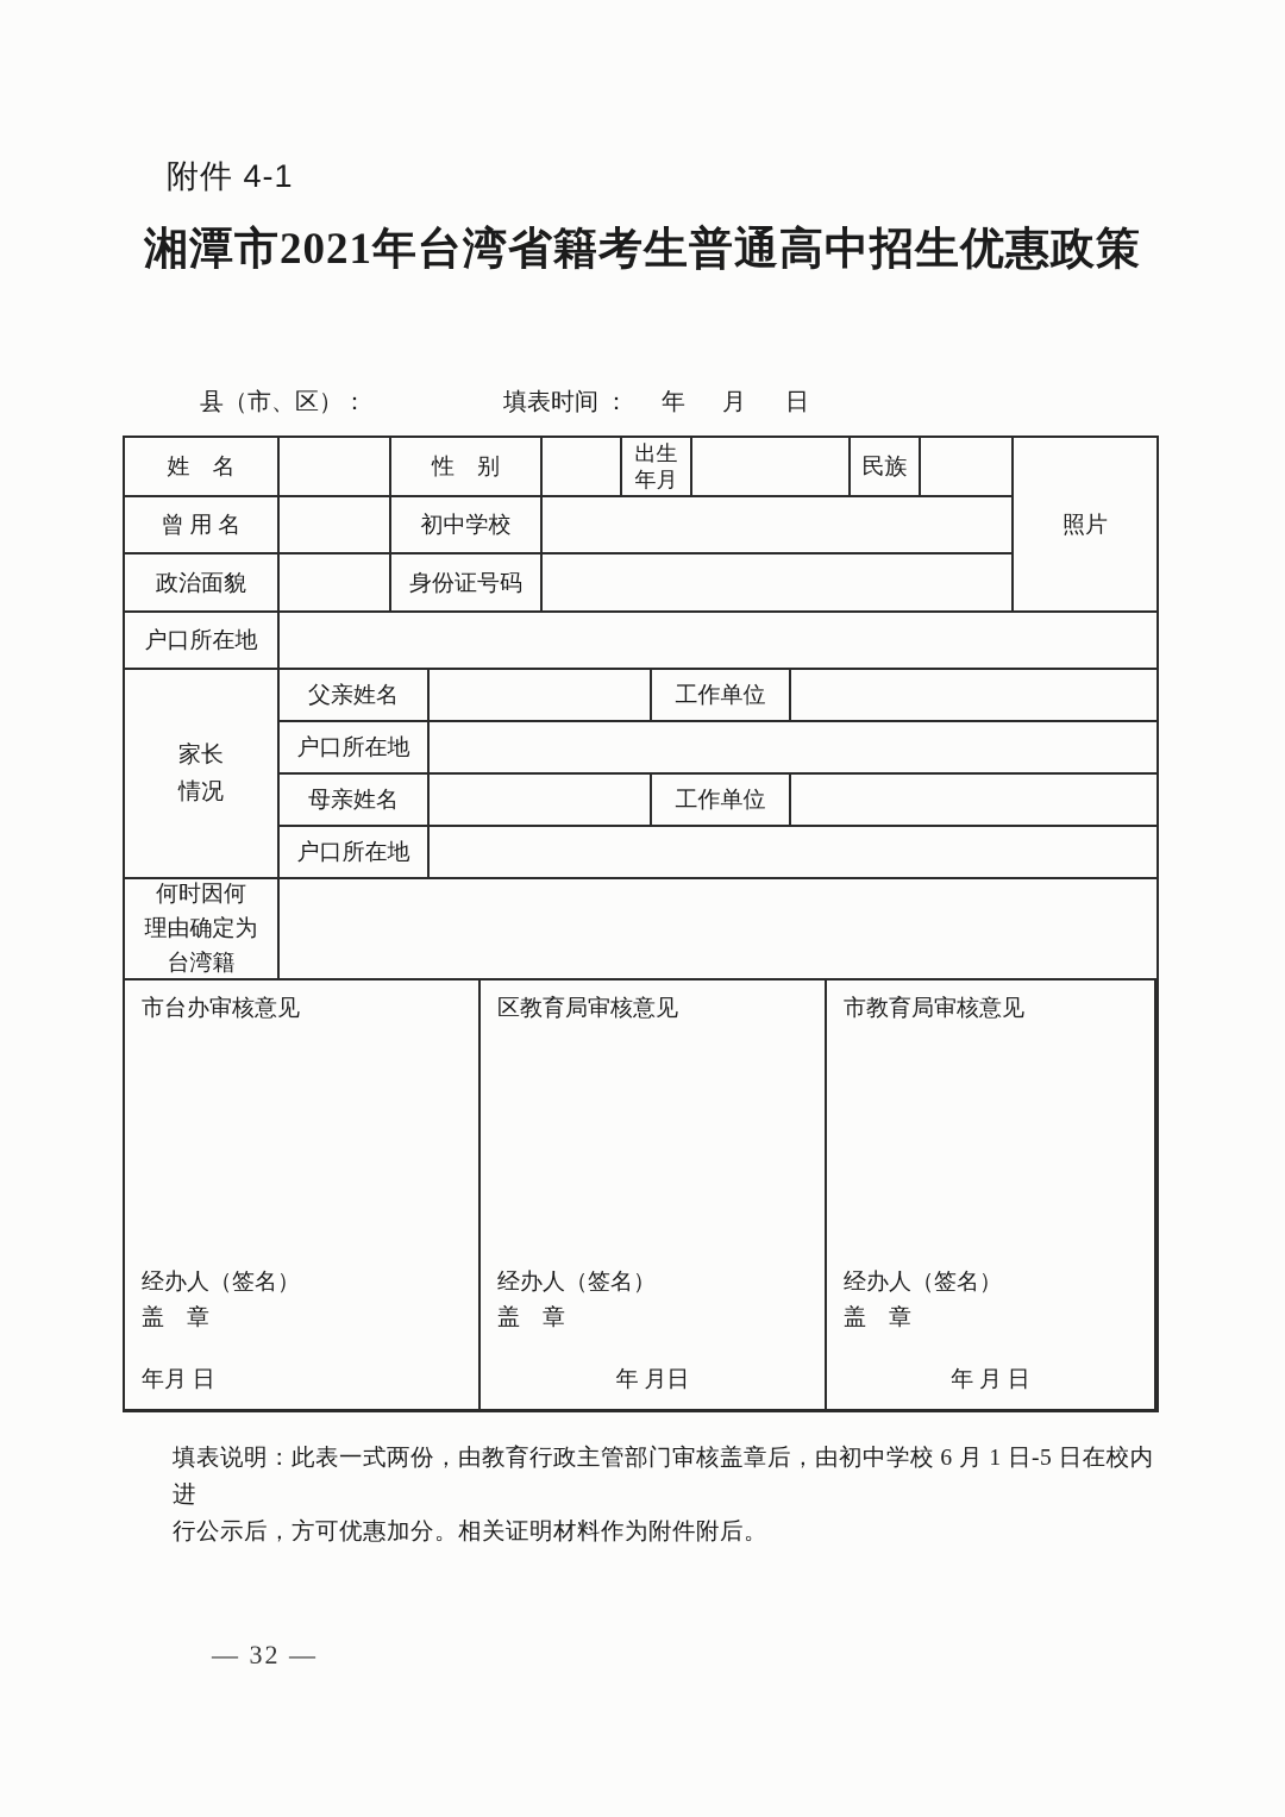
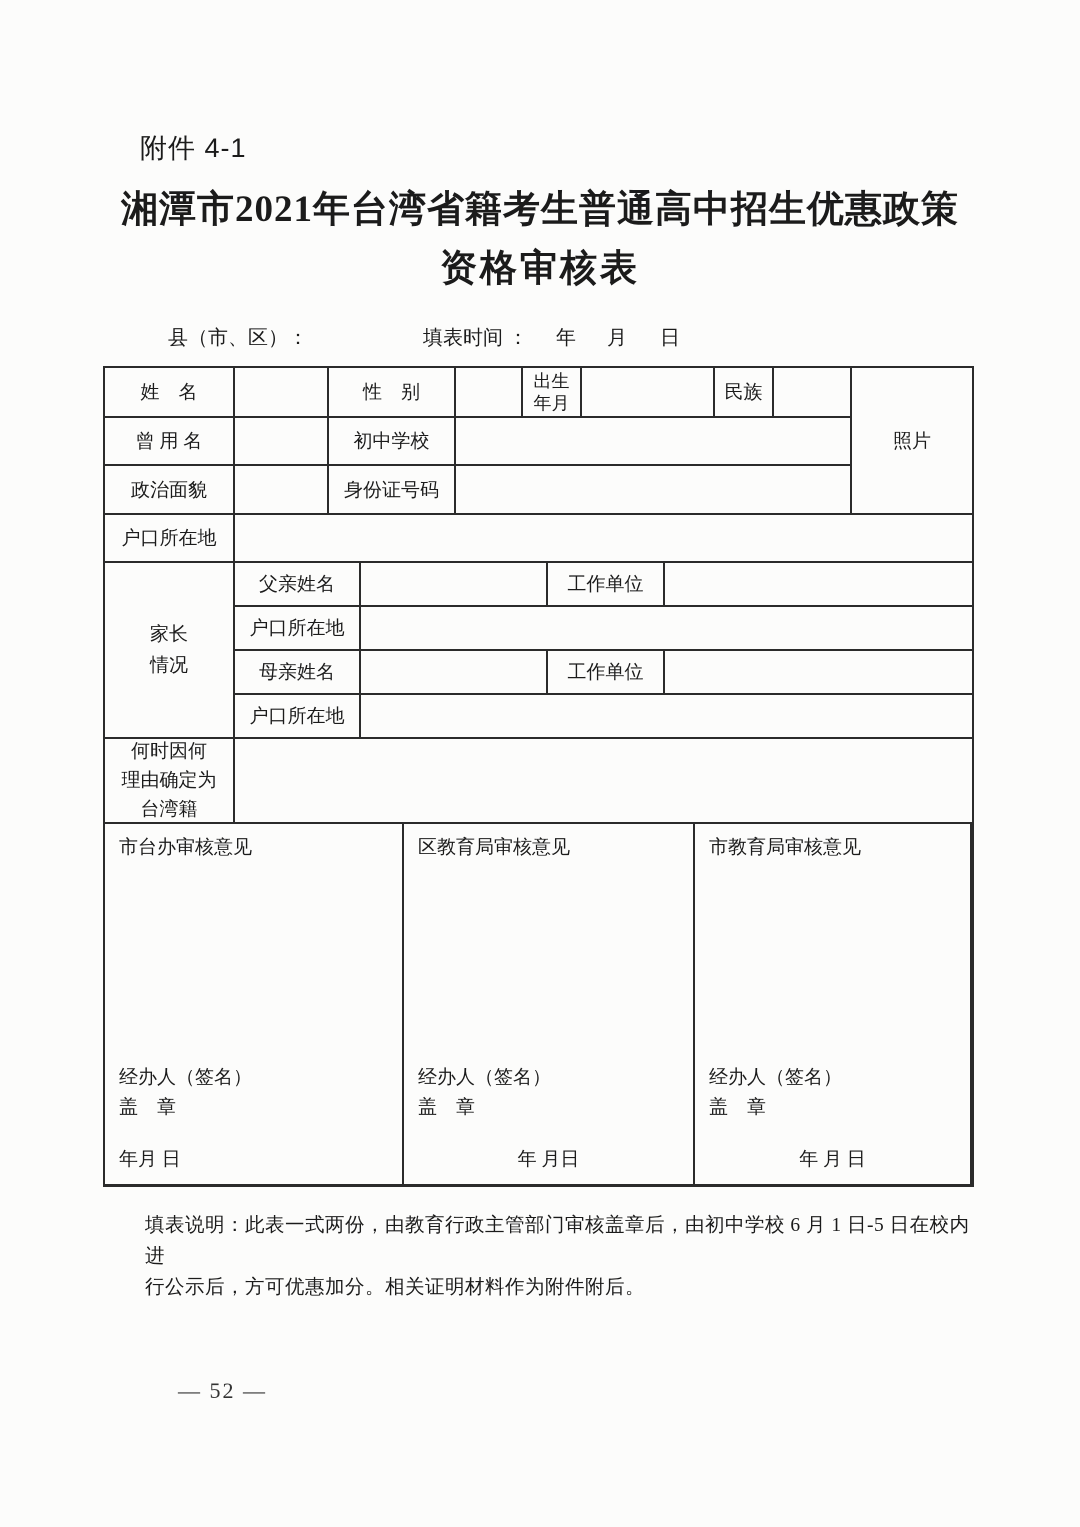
  附件 4-1
  湘潭市2021年台湾省籍考生普通高中招生优惠政策
+ 资格审核表
  县（市、区）：
  填表时间 ：
  年
  月
  日
  姓 名
  性 别
  出生
  年月
  民族
  照片
  曾 用 名
  初中学校
  政治面貌
  身份证号码
  户口所在地
  家长
  情况
  父亲姓名
  工作单位
  户口所在地
  母亲姓名
  工作单位
  户口所在地
  何时因何
  理由确定为
  台湾籍
  市台办审核意见
  经办人（签名）
  盖 章
  年月 日
  区教育局审核意见
  经办人（签名）
  盖 章
  年 月日
  市教育局审核意见
  经办人（签名）
  盖 章
  年 月 日
  填表说明：此表一式两份，由教育行政主管部门审核盖章后，由初中学校 6 月 1 日-5 日在校内进
  行公示后，方可优惠加分。相关证明材料作为附件附后。
- — 32 —
+ — 52 —
